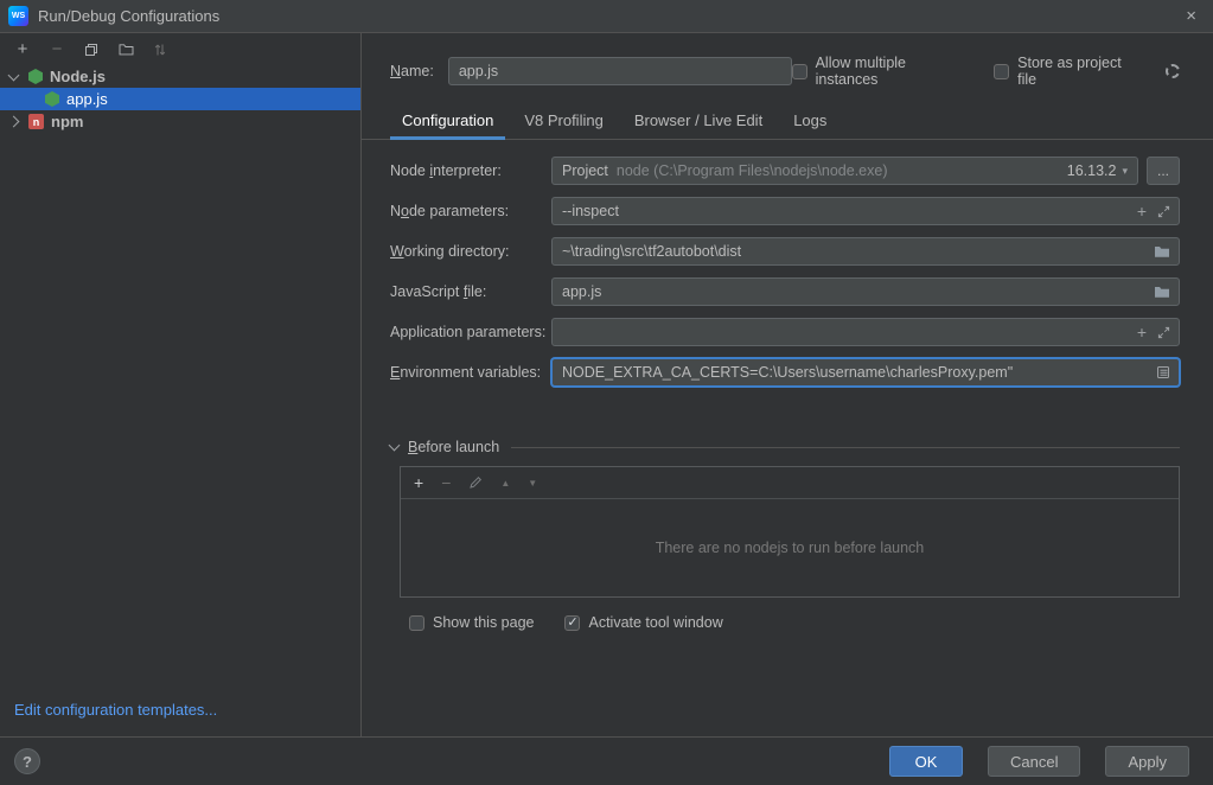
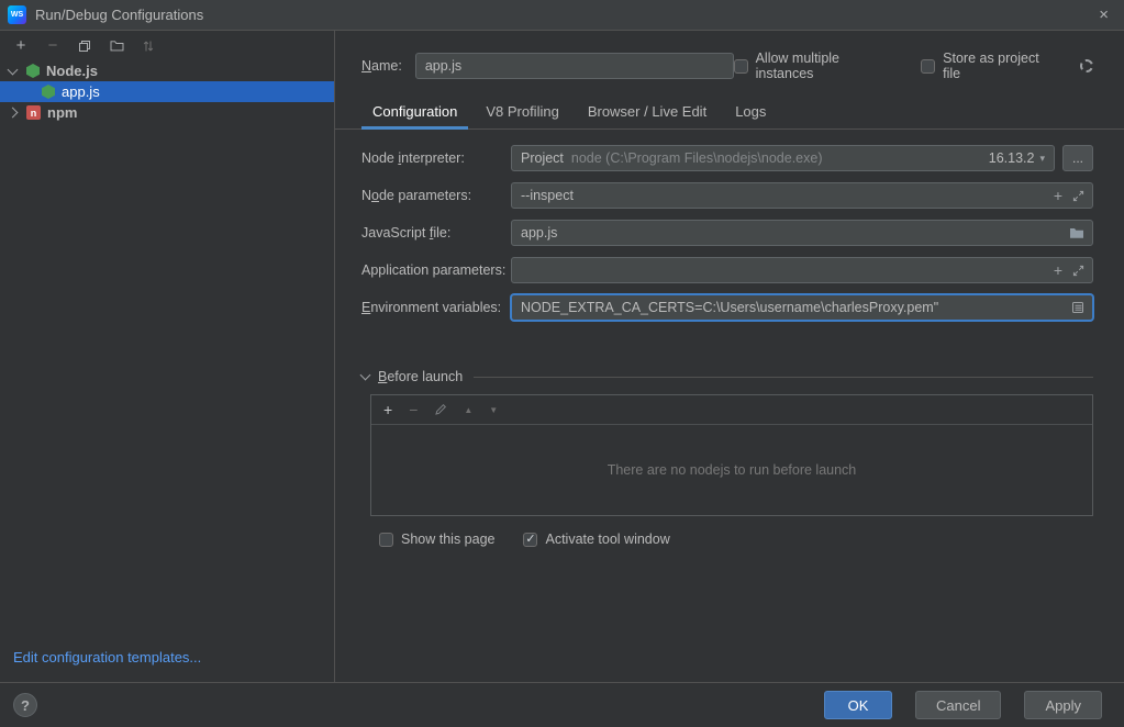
  Run/Debug Configurations
  ×
  +
  −
  Node.js
  app.js
  n
  npm
  Edit configuration templates...
  Name:
  app.js
  Allow multiple instances
  Store as project file
  Configuration
  V8 Profiling
  Browser / Live Edit
  Logs
  Node interpreter:
  Project
  node (C:\Program Files\nodejs\node.exe)
  16.13.2
  ▾
  ...
  Node parameters:
  --inspect
  +
- Working directory:
- ~\trading\src\tf2autobot\dist
  JavaScript file:
  app.js
  Application parameters:
  +
  Environment variables:
  NODE_EXTRA_CA_CERTS=C:\Users\username\charlesProxy.pem"
  Before launch
  +
  −
  ▲
  ▼
  There are no nodejs to run before launch
  Show this page
  ✓
  Activate tool window
  ?
  OK
  Cancel
  Apply
